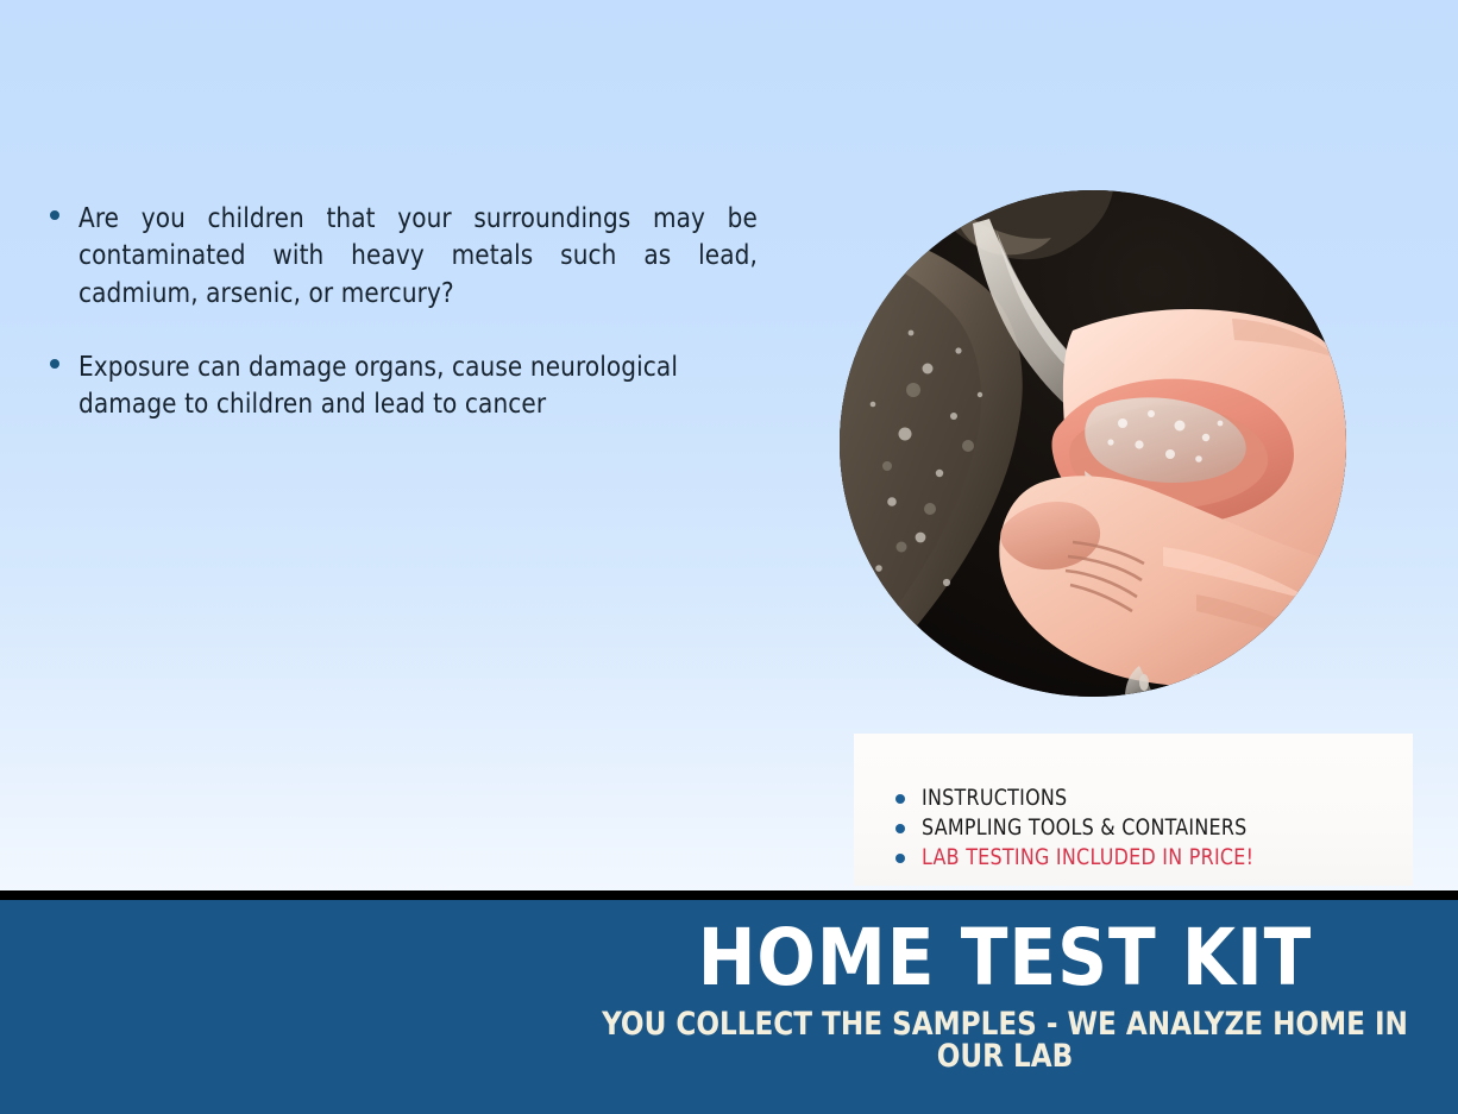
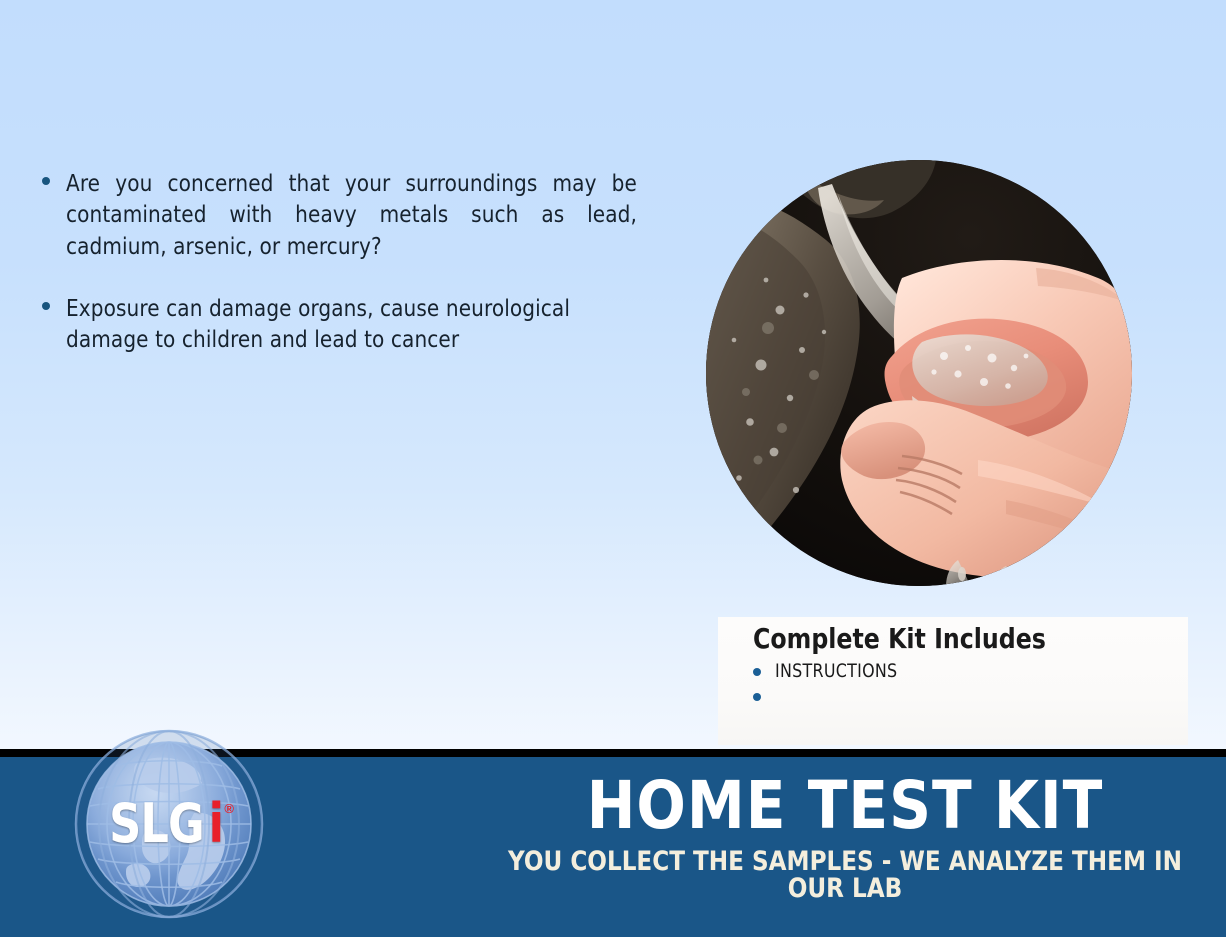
- Are you children that your surroundings may be contaminated with heavy metals such as lead, cadmium, arsenic, or mercury?
+ Are you concerned that your surroundings may be contaminated with heavy metals such as lead, cadmium, arsenic, or mercury?
  Exposure can damage organs, cause neurological damage to children and lead to cancer
+ Complete Kit Includes
  INSTRUCTIONS
- SAMPLING TOOLS & CONTAINERS
- LAB TESTING INCLUDED IN PRICE!
  HOME TEST KIT
- YOU COLLECT THE SAMPLES - WE ANALYZE HOME IN OUR LAB
+ YOU COLLECT THE SAMPLES - WE ANALYZE THEM IN OUR LAB
+ SLG
+ i
+ ®
